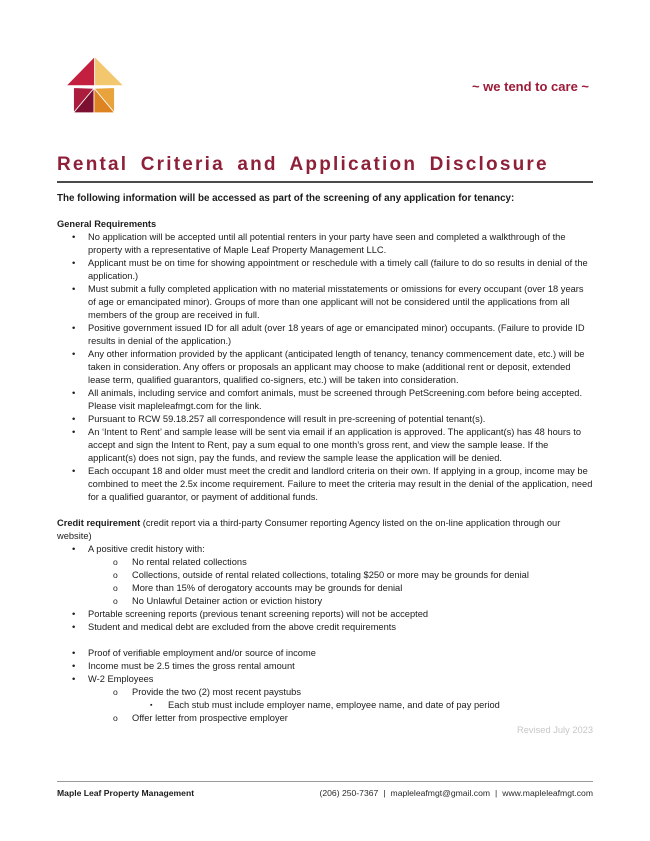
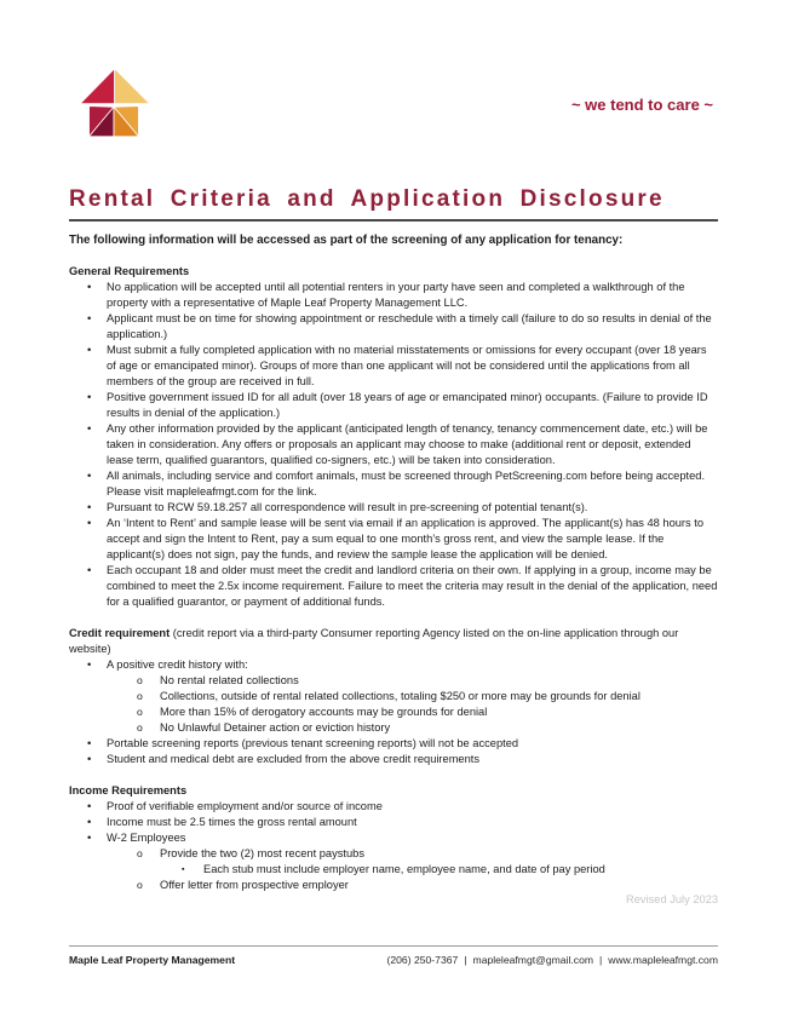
  ~ we tend to care ~
  Rental Criteria and Application Disclosure
  The following information will be accessed as part of the screening of any application for tenancy:
  General Requirements
  •
  No application will be accepted until all potential renters in your party have seen and completed a walkthrough of the property with a representative of Maple Leaf Property Management LLC.
  •
  Applicant must be on time for showing appointment or reschedule with a timely call (failure to do so results in denial of the application.)
  •
  Must submit a fully completed application with no material misstatements or omissions for every occupant (over 18 years of age or emancipated minor). Groups of more than one applicant will not be considered until the applications from all members of the group are received in full.
  •
  Positive government issued ID for all adult (over 18 years of age or emancipated minor) occupants. (Failure to provide ID results in denial of the application.)
  •
  Any other information provided by the applicant (anticipated length of tenancy, tenancy commencement date, etc.) will be taken in consideration. Any offers or proposals an applicant may choose to make (additional rent or deposit, extended lease term, qualified guarantors, qualified co-signers, etc.) will be taken into consideration.
  •
  All animals, including service and comfort animals, must be screened through PetScreening.com before being accepted. Please visit mapleleafmgt.com for the link.
  •
  Pursuant to RCW 59.18.257 all correspondence will result in pre-screening of potential tenant(s).
  •
  An ‘Intent to Rent’ and sample lease will be sent via email if an application is approved. The applicant(s) has 48 hours to accept and sign the Intent to Rent, pay a sum equal to one month’s gross rent, and view the sample lease. If the applicant(s) does not sign, pay the funds, and review the sample lease the application will be denied.
  •
  Each occupant 18 and older must meet the credit and landlord criteria on their own. If applying in a group, income may be combined to meet the 2.5x income requirement. Failure to meet the criteria may result in the denial of the application, need for a qualified guarantor, or payment of additional funds.
  Credit requirement (credit report via a third-party Consumer reporting Agency listed on the on-line application through our website)
  •
  A positive credit history with:
  o
  No rental related collections
  o
  Collections, outside of rental related collections, totaling $250 or more may be grounds for denial
  o
  More than 15% of derogatory accounts may be grounds for denial
  o
  No Unlawful Detainer action or eviction history
  •
  Portable screening reports (previous tenant screening reports) will not be accepted
  •
  Student and medical debt are excluded from the above credit requirements
+ Income Requirements
  •
  Proof of verifiable employment and/or source of income
  •
  Income must be 2.5 times the gross rental amount
  •
  W-2 Employees
  o
  Provide the two (2) most recent paystubs
  Each stub must include employer name, employee name, and date of pay period
  o
  Offer letter from prospective employer
  Revised July 2023
  Maple Leaf Property Management
  (206) 250-7367 | mapleleafmgt@gmail.com | www.mapleleafmgt.com
